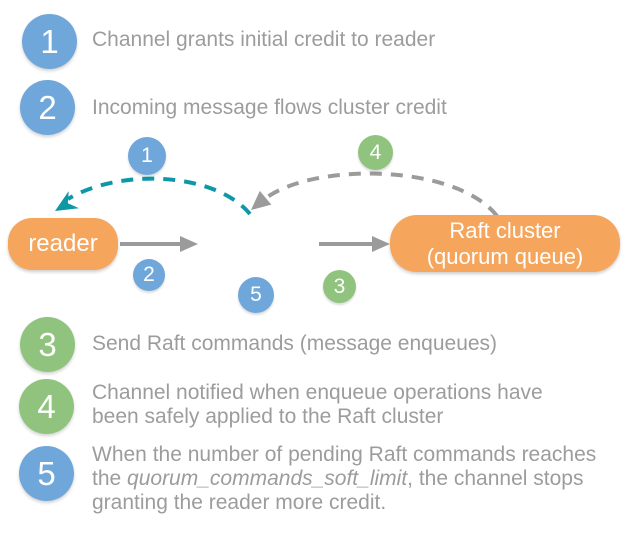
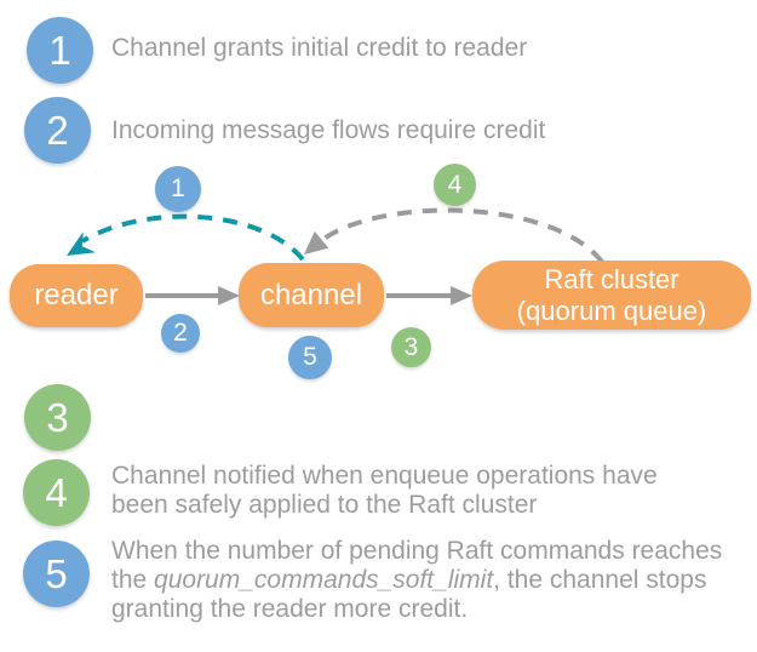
  1
  Channel grants initial credit to reader
  2
- Incoming message flows cluster credit
+ Incoming message flows require credit
  reader
+ channel
  Raft cluster
  (quorum queue)
  1
  2
  3
  4
  5
  3
- Send Raft commands (message enqueues)
  4
  Channel notified when enqueue operations have
  been safely applied to the Raft cluster
  5
  When the number of pending Raft commands reaches
  the quorum_commands_soft_limit, the channel stops
  granting the reader more credit.
